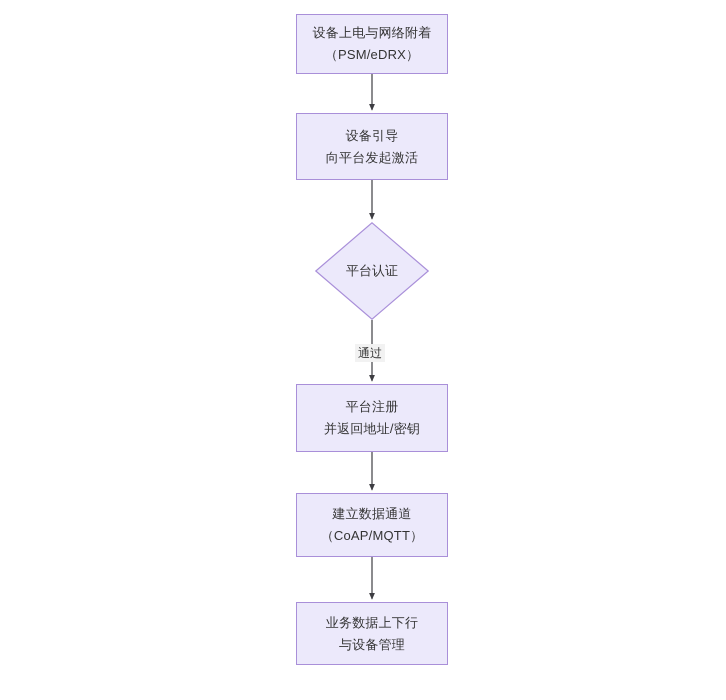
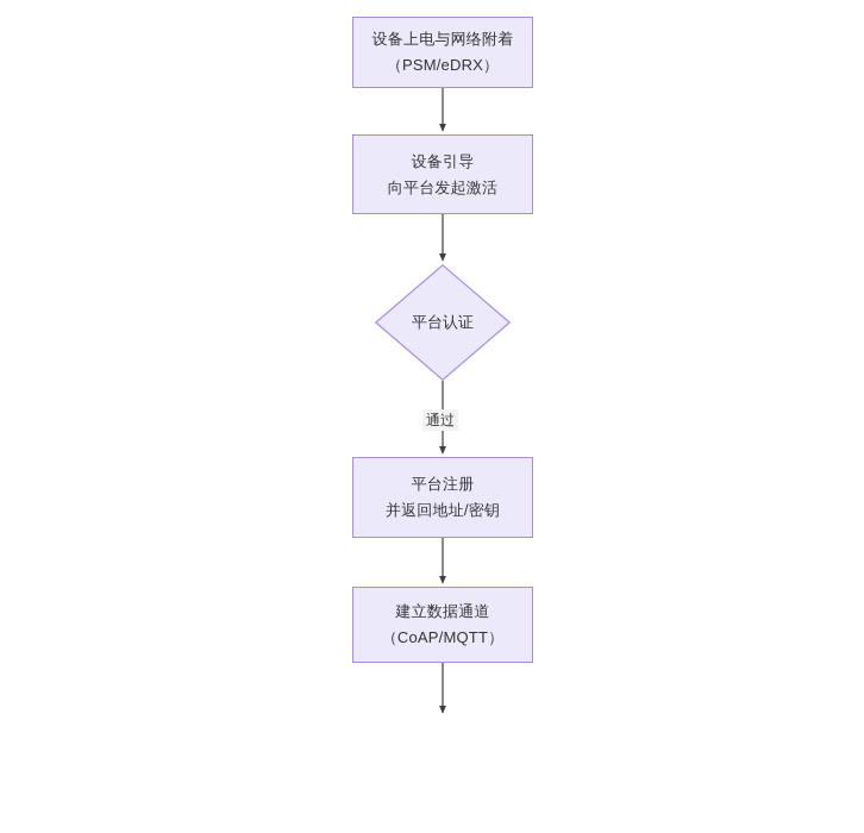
  设备上电与网络附着
  （PSM/eDRX）
  设备引导
  向平台发起激活
  平台认证
  通过
  平台注册
  并返回地址/密钥
  建立数据通道
  （CoAP/MQTT）
- 业务数据上下行
- 与设备管理
